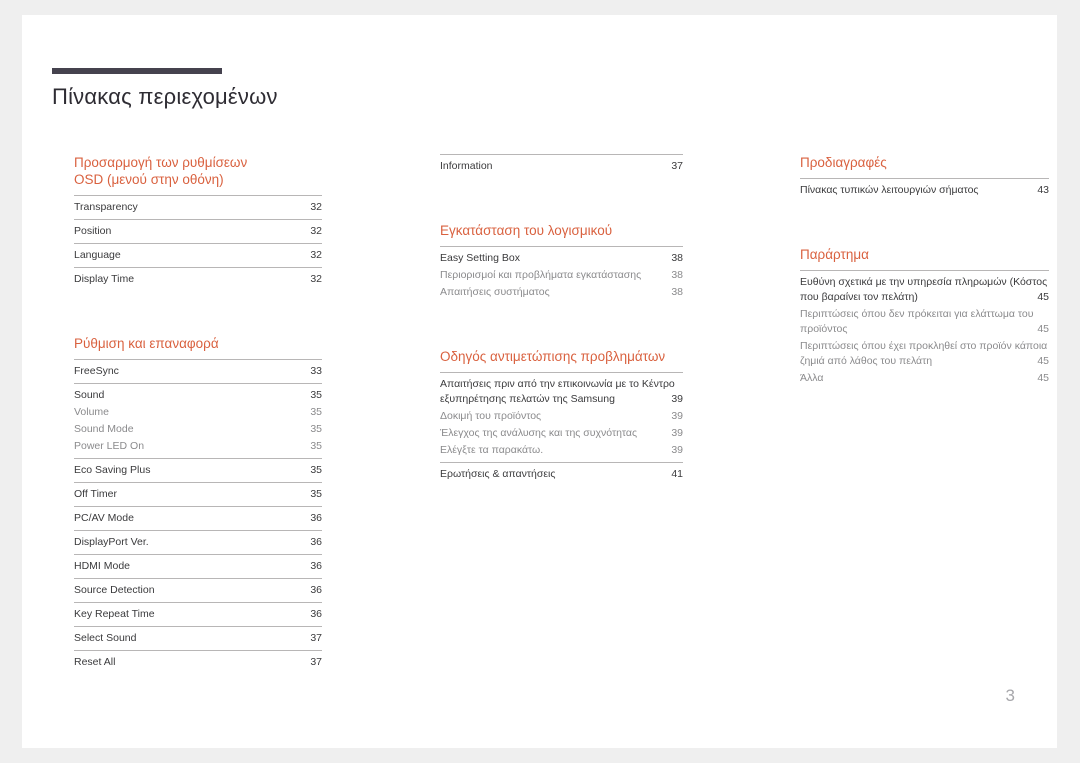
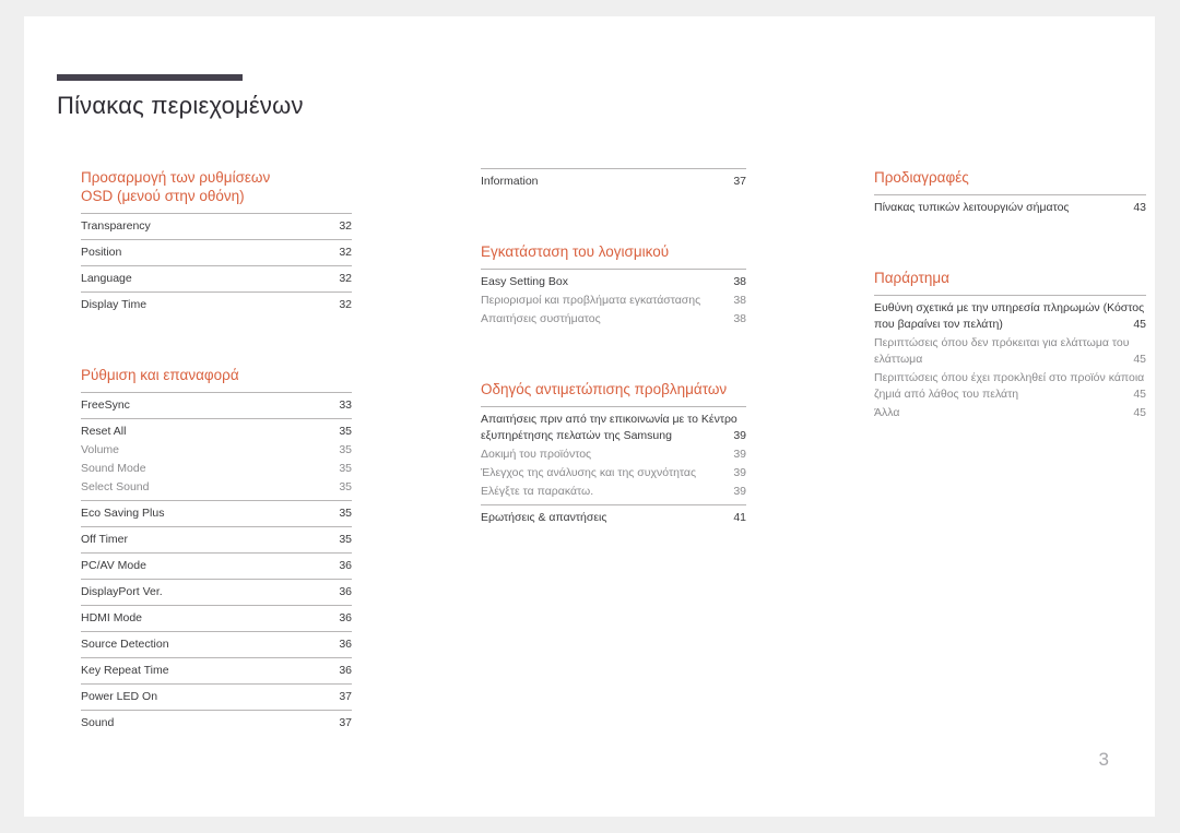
  Πίνακας περιεχομένων
  Προσαρμογή των ρυθμίσεων
  OSD (μενού στην οθόνη)
  Transparency
  32
  Position
  32
  Language
  32
  Display Time
  32
  Ρύθμιση και επαναφορά
  FreeSync
  33
- Sound
+ Reset All
  35
  Volume
  35
  Sound Mode
  35
- Power LED On
+ Select Sound
  35
  Eco Saving Plus
  35
  Off Timer
  35
  PC/AV Mode
  36
  DisplayPort Ver.
  36
  HDMI Mode
  36
  Source Detection
  36
  Key Repeat Time
  36
- Select Sound
+ Power LED On
  37
- Reset All
+ Sound
  37
  Information
  37
  Εγκατάσταση του λογισμικού
  Easy Setting Box
  38
  Περιορισμοί και προβλήματα εγκατάστασης
  38
  Απαιτήσεις συστήματος
  38
  Οδηγός αντιμετώπισης προβλημάτων
  Απαιτήσεις πριν από την επικοινωνία με το Κέντρο εξυπηρέτησης πελατών της Samsung
  39
  Δοκιμή του προϊόντος
  39
  Έλεγχος της ανάλυσης και της συχνότητας
  39
  Ελέγξτε τα παρακάτω.
  39
  Ερωτήσεις & απαντήσεις
  41
  Προδιαγραφές
  Πίνακας τυπικών λειτουργιών σήματος
  43
  Παράρτημα
  Ευθύνη σχετικά με την υπηρεσία πληρωμών (Κόστος που βαραίνει τον πελάτη)
  45
- Περιπτώσεις όπου δεν πρόκειται για ελάττωμα του προϊόντος
+ Περιπτώσεις όπου δεν πρόκειται για ελάττωμα του ελάττωμα
  45
  Περιπτώσεις όπου έχει προκληθεί στο προϊόν κάποια ζημιά από λάθος του πελάτη
  45
  Άλλα
  45
  3
